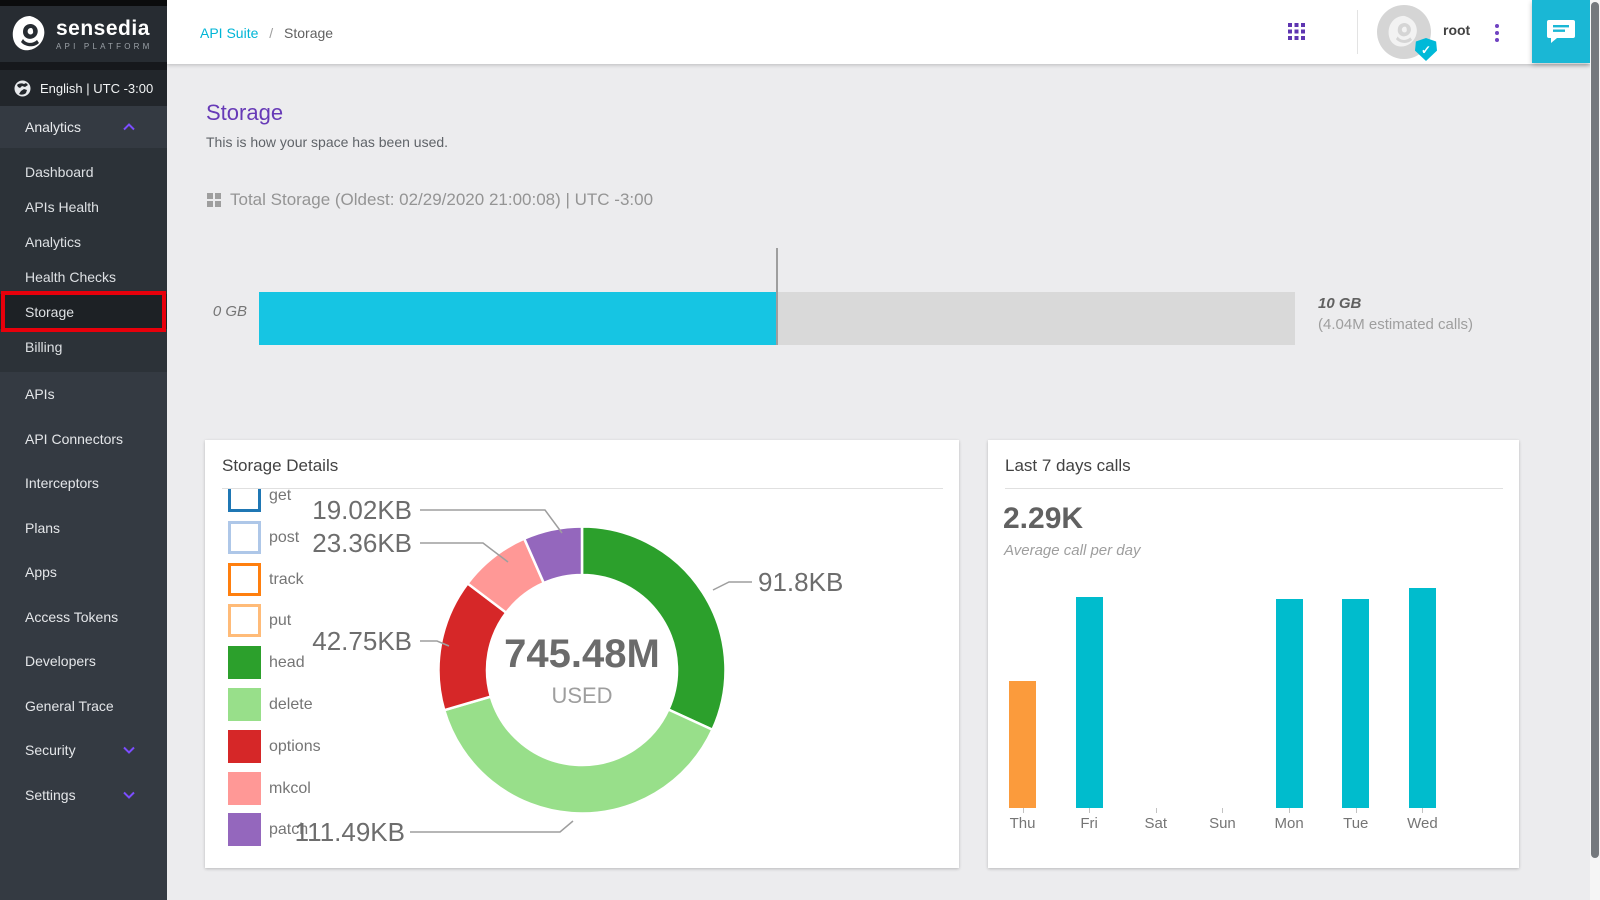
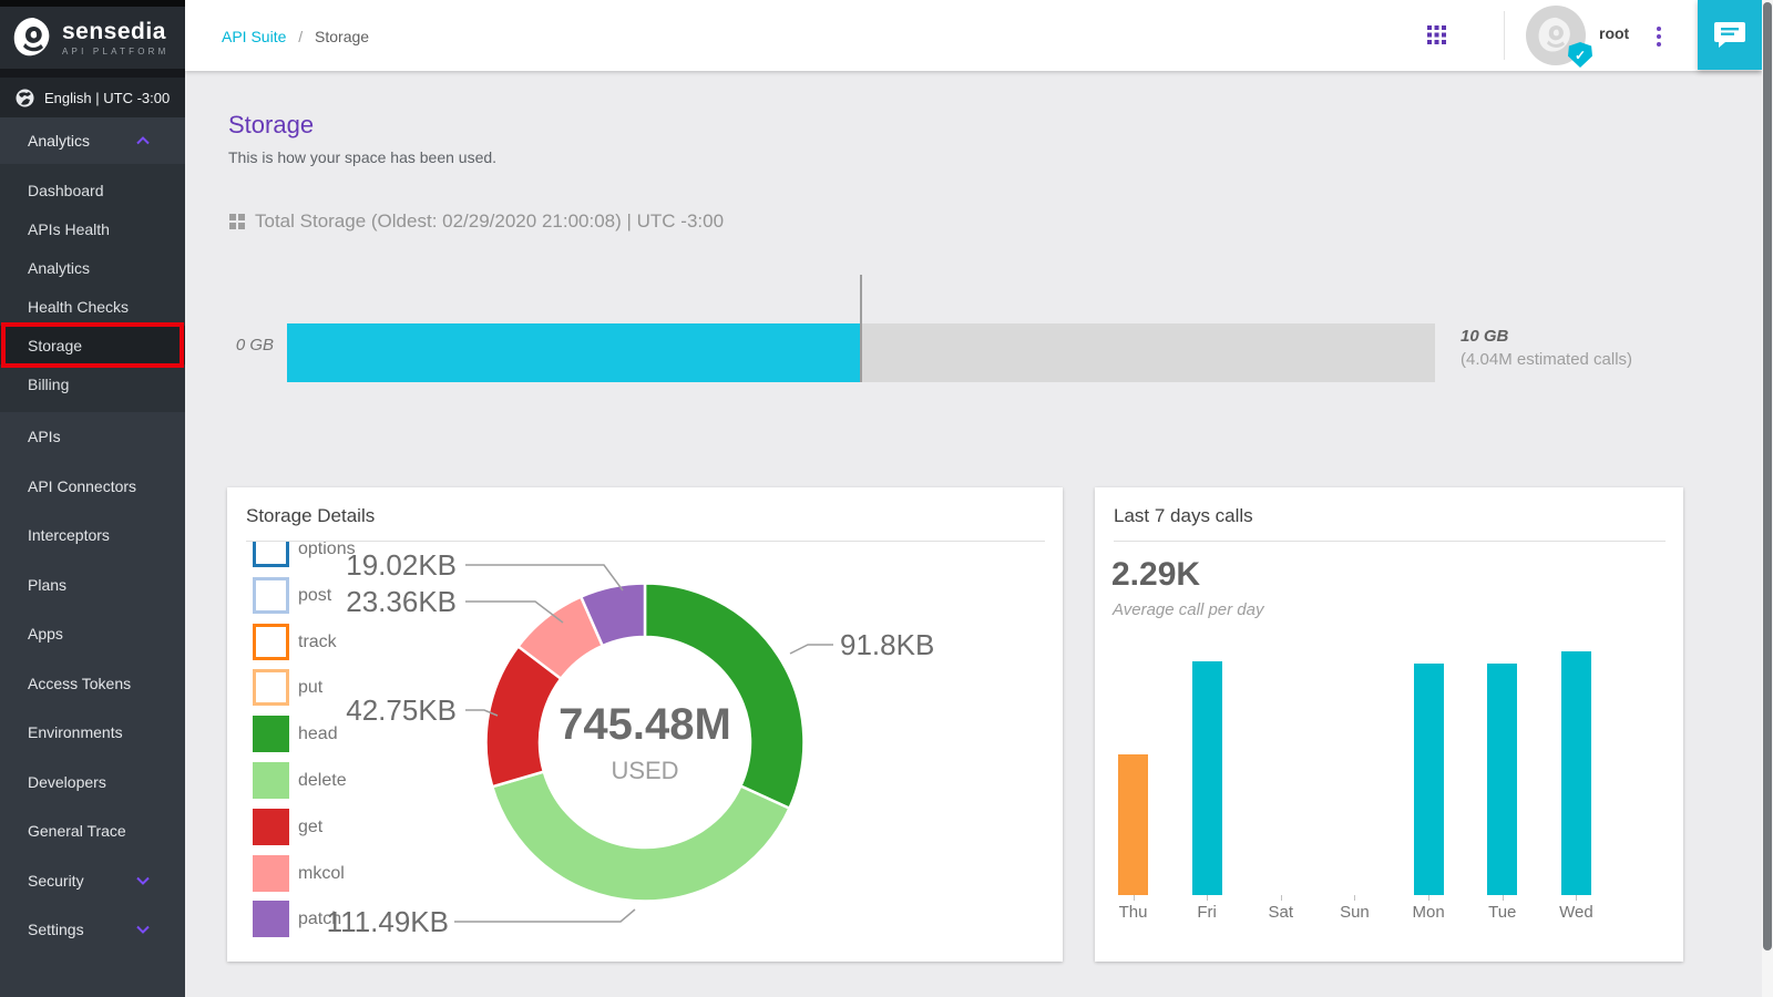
  sensedia
  API PLATFORM
  English | UTC -3:00
  Analytics
  Dashboard
  APIs Health
  Analytics
  Health Checks
  Storage
  Billing
  APIs
  API Connectors
  Interceptors
  Plans
  Apps
  Access Tokens
+ Environments
  Developers
  General Trace
  Security
  Settings
  API Suite / Storage
  ✓
  root
  Storage
  This is how your space has been used.
  Total Storage (Oldest: 02/29/2020 21:00:08) | UTC -3:00
  0 GB
  10 GB
  (4.04M estimated calls)
  Storage Details
- get
+ options
  post
  track
  put
  head
  delete
- options
+ get
  mkcol
  patch
  745.48M
  USED
  19.02KB
  23.36KB
  42.75KB
  91.8KB
  111.49KB
  Last 7 days calls
  2.29K
  Average call per day
  Thu
  Fri
  Sat
  Sun
  Mon
  Tue
  Wed
